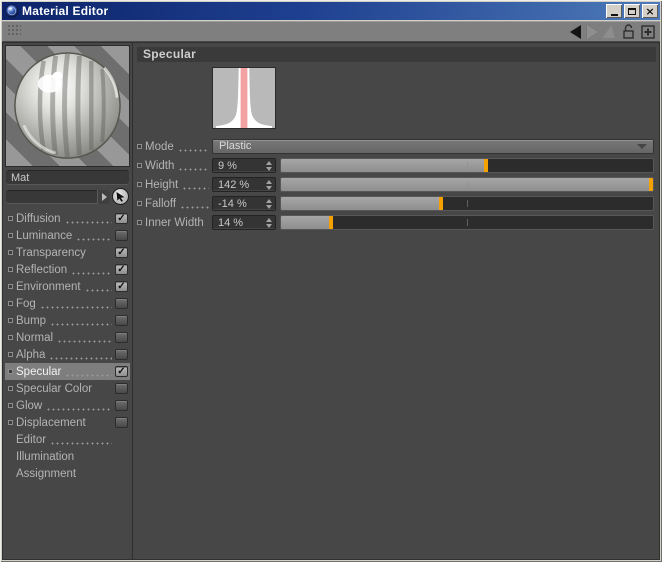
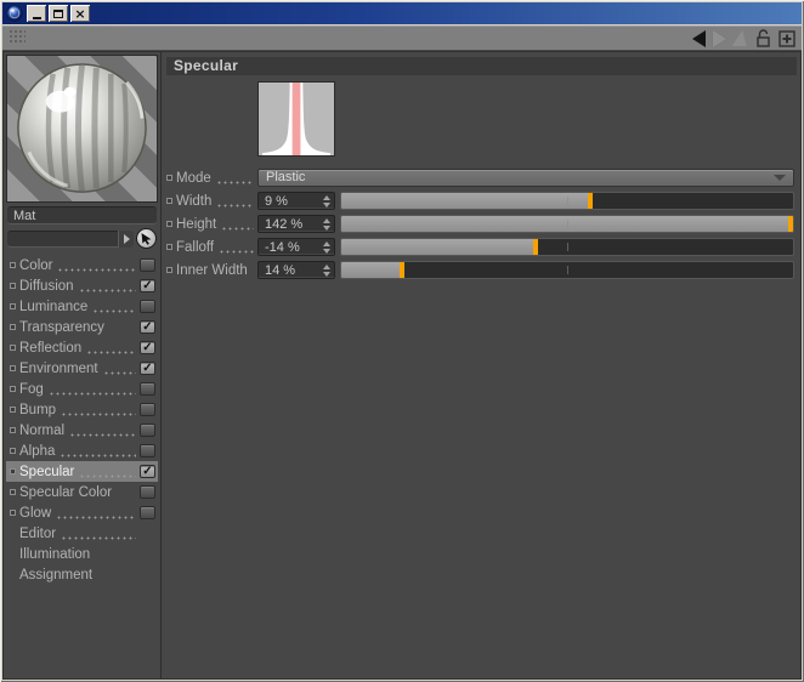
- Material Editor
  ×
  Mat
+ Color
  Diffusion
  ✓
  Luminance
  Transparency
  ✓
  Reflection
  ✓
  Environment
  ✓
  Fog
  Bump
  Normal
  Alpha
  Specular
  ✓
  Specular Color
  Glow
- Displacement
  Editor
  Illumination
  Assignment
  Specular
  Mode
  Plastic
  Width
  9 %
  Height
  142 %
  Falloff
  -14 %
  Inner Width
  14 %
